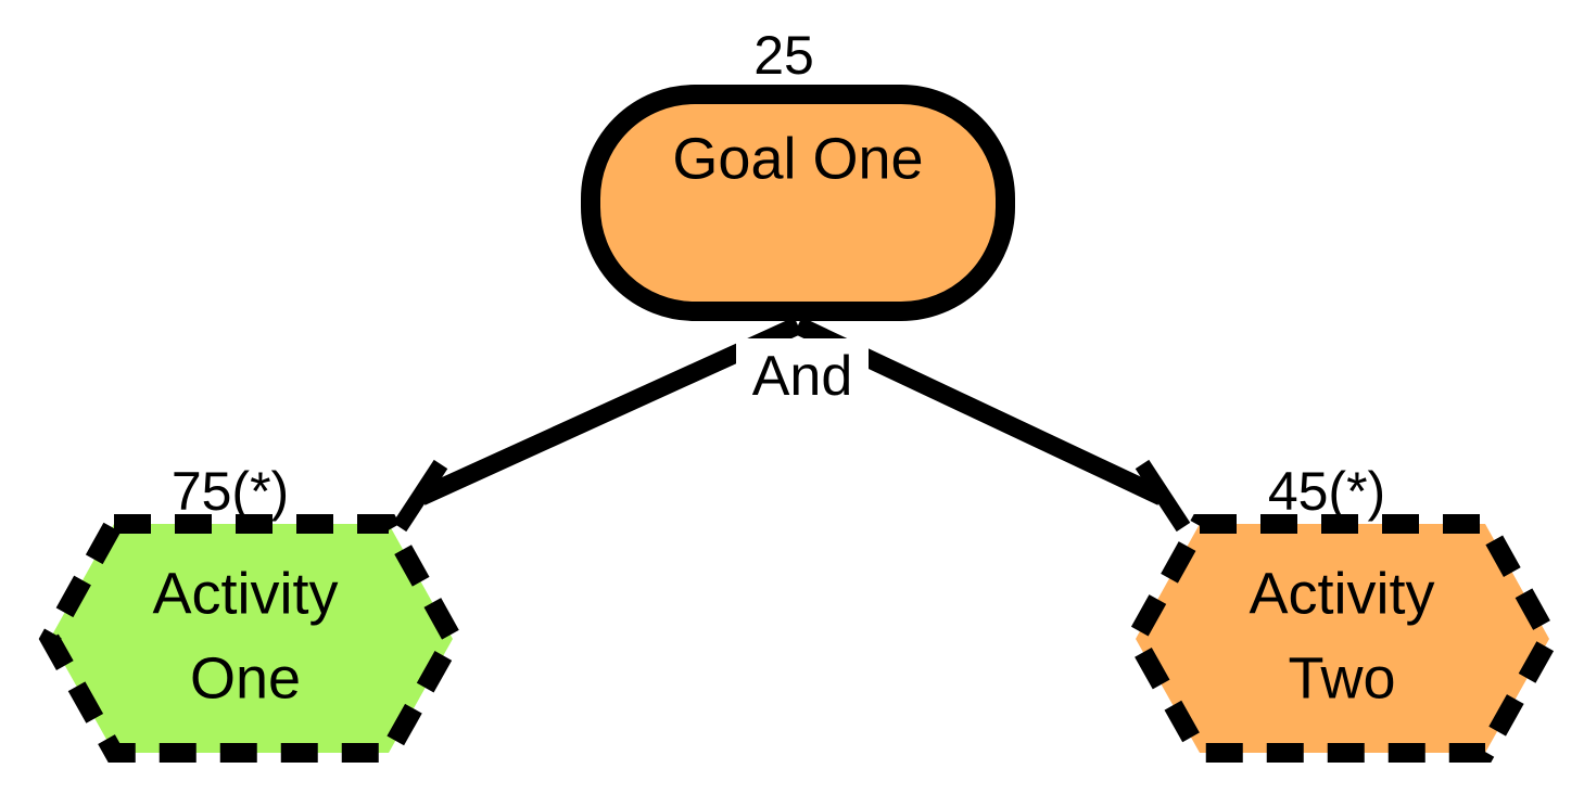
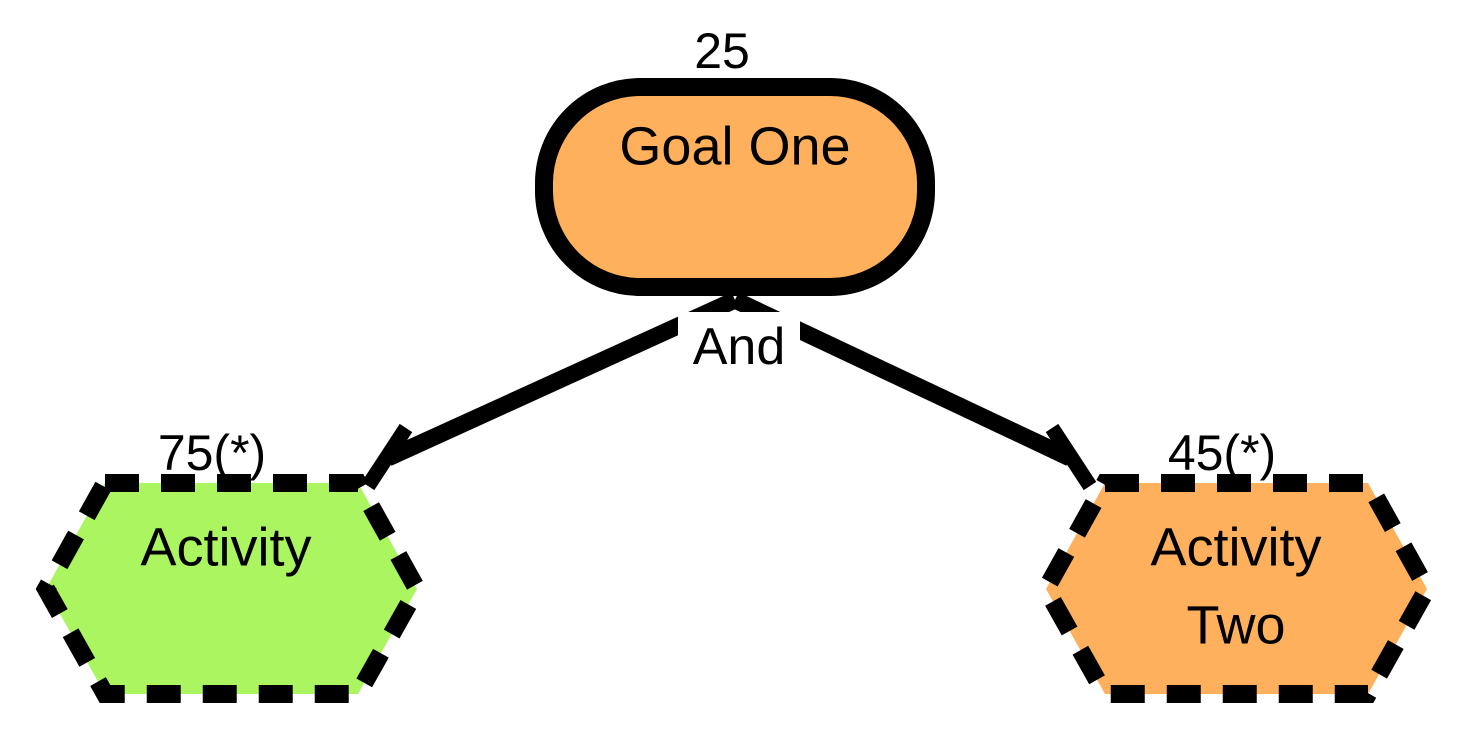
  Goal One
  25
  And
  Activity
- One
  75(*)
  Activity
  Two
  45(*)
